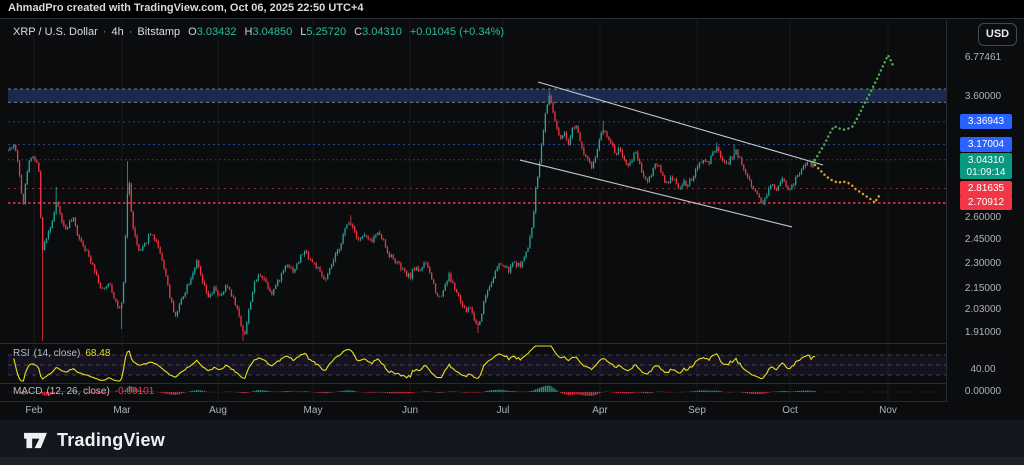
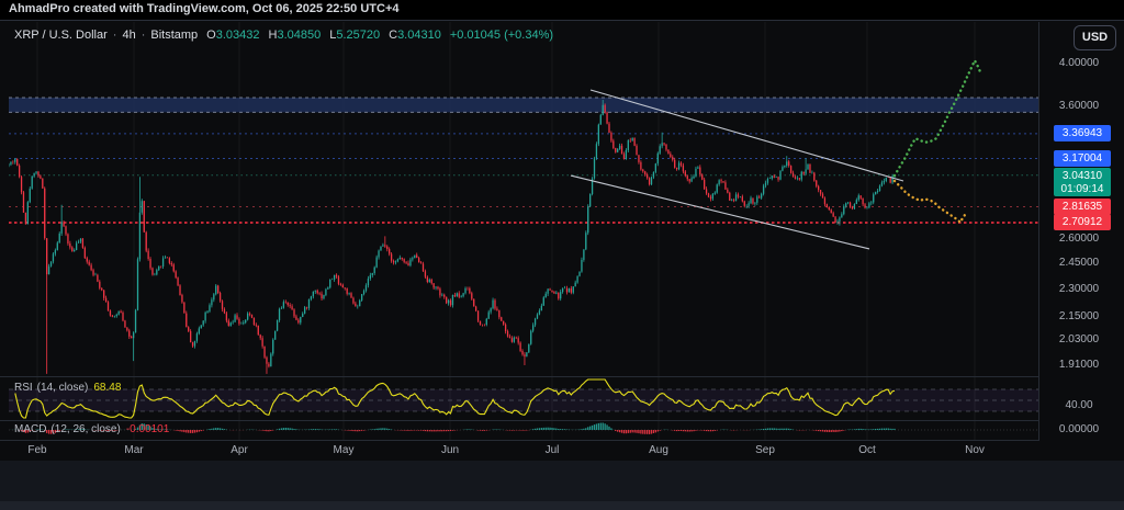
  AhmadPro created with TradingView.com, Oct 06, 2025 22:50 UTC+4
- 6.77461
+ 4.00000
  3.60000
  2.60000
  2.45000
  2.30000
  2.15000
  2.03000
  1.91000
  40.00
  0.00000
  3.36943
  3.17004
  3.04310
  01:09:14
  2.81635
  2.70912
  Feb
  Mar
- Aug
+ Apr
  May
  Jun
  Jul
- Apr
+ Aug
  Sep
  Oct
  Nov
  XRP / U.S. Dollar · 4h · Bitstamp O3.03432 H3.04850 L5.25720 C3.04310 +0.01045 (+0.34%)
  USD
  RSI (14, close) 68.48
  MACD (12, 26, close) -0.00101
- TradingView
